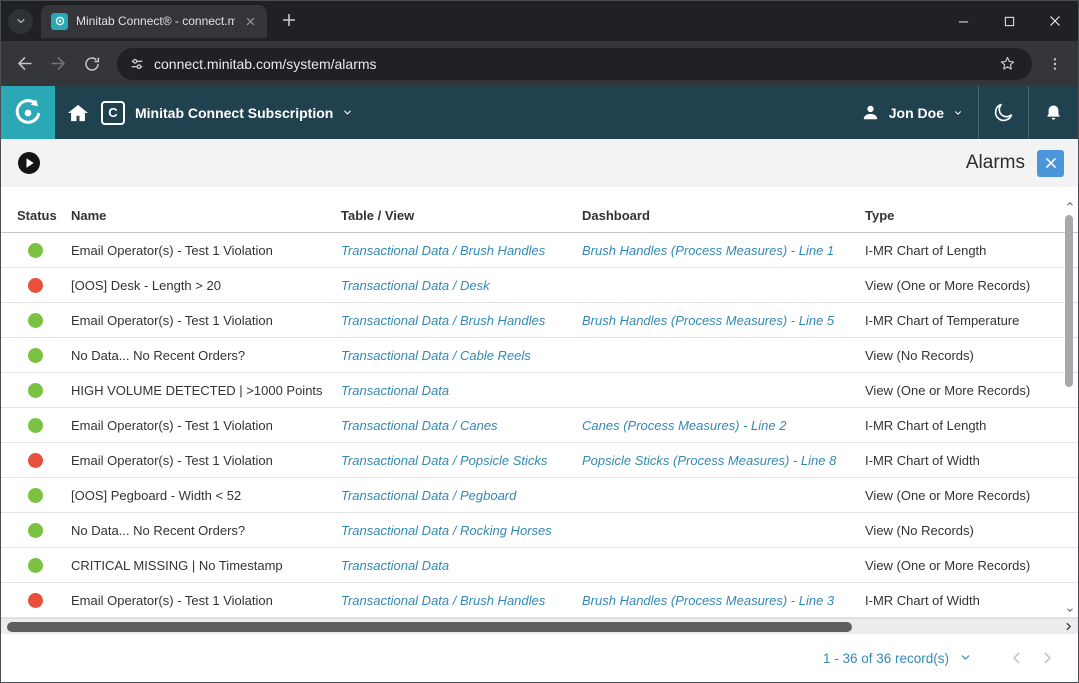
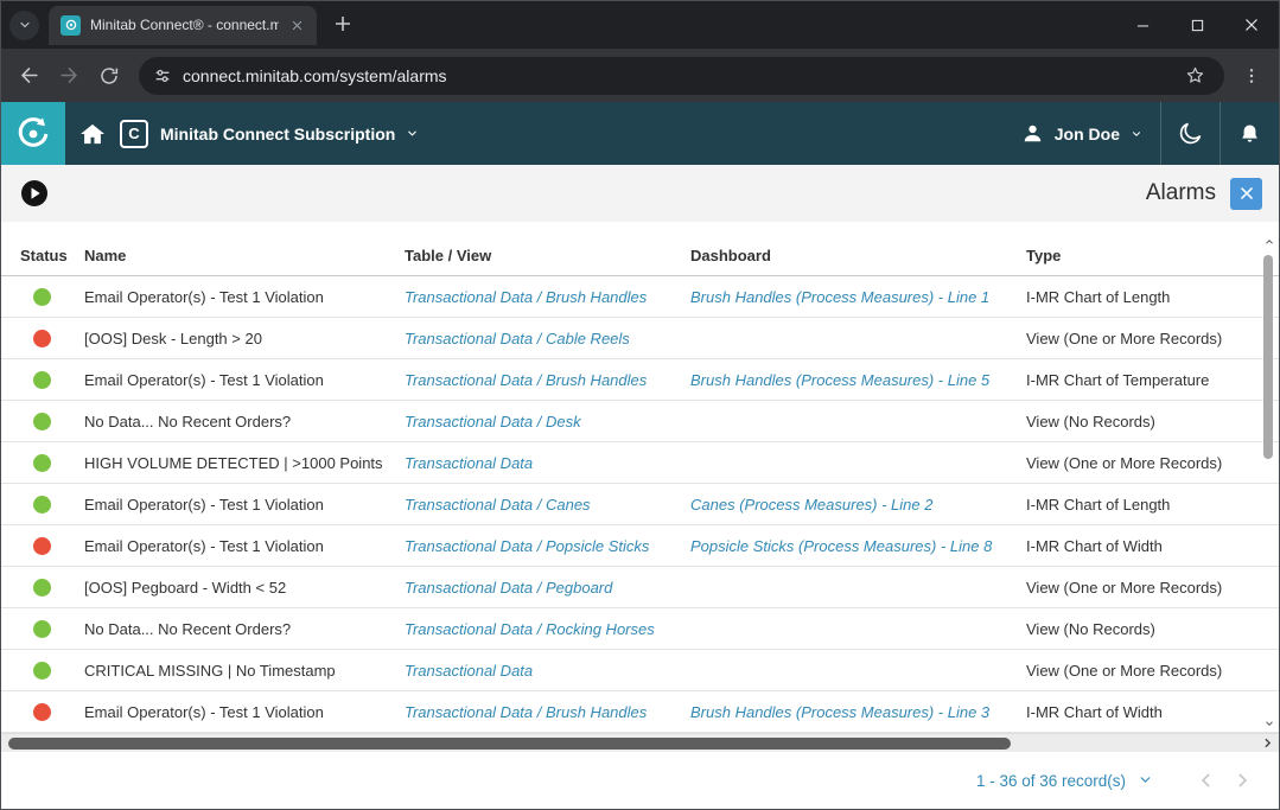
  Minitab Connect® - connect.m
  connect.minitab.com/system/alarms
  C
  Minitab Connect Subscription
  Jon Doe
  Alarms
  Status
  Name
  Table / View
  Dashboard
  Type
  Email Operator(s) - Test 1 Violation
  Transactional Data / Brush Handles
  Brush Handles (Process Measures) - Line 1
  I-MR Chart of Length
  [OOS] Desk - Length > 20
- Transactional Data / Desk
+ Transactional Data / Cable Reels
  View (One or More Records)
  Email Operator(s) - Test 1 Violation
  Transactional Data / Brush Handles
  Brush Handles (Process Measures) - Line 5
  I-MR Chart of Temperature
  No Data... No Recent Orders?
- Transactional Data / Cable Reels
+ Transactional Data / Desk
  View (No Records)
  HIGH VOLUME DETECTED | >1000 Points
  Transactional Data
  View (One or More Records)
  Email Operator(s) - Test 1 Violation
  Transactional Data / Canes
  Canes (Process Measures) - Line 2
  I-MR Chart of Length
  Email Operator(s) - Test 1 Violation
  Transactional Data / Popsicle Sticks
  Popsicle Sticks (Process Measures) - Line 8
  I-MR Chart of Width
  [OOS] Pegboard - Width < 52
  Transactional Data / Pegboard
  View (One or More Records)
  No Data... No Recent Orders?
  Transactional Data / Rocking Horses
  View (No Records)
  CRITICAL MISSING | No Timestamp
  Transactional Data
  View (One or More Records)
  Email Operator(s) - Test 1 Violation
  Transactional Data / Brush Handles
  Brush Handles (Process Measures) - Line 3
  I-MR Chart of Width
  1 - 36 of 36 record(s)
